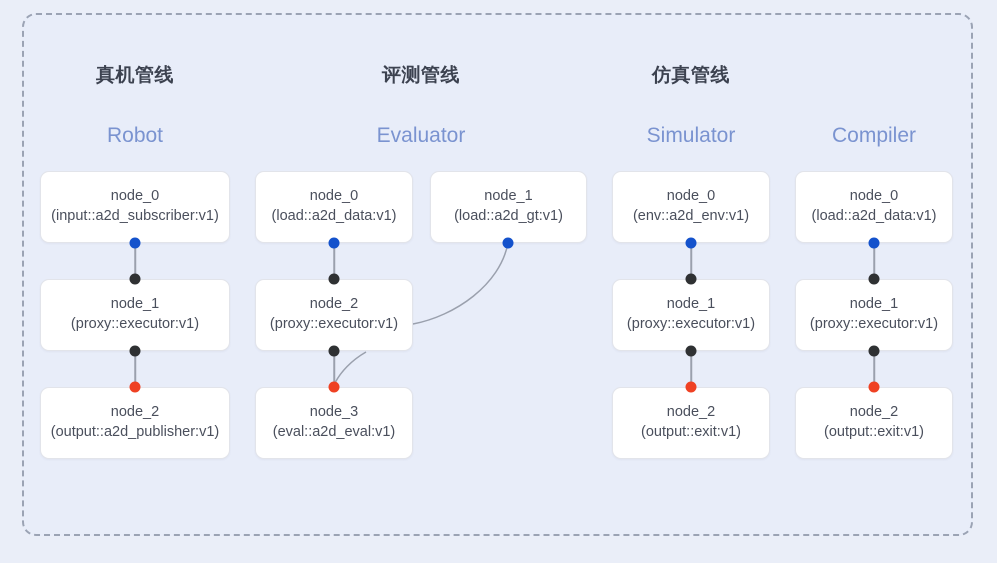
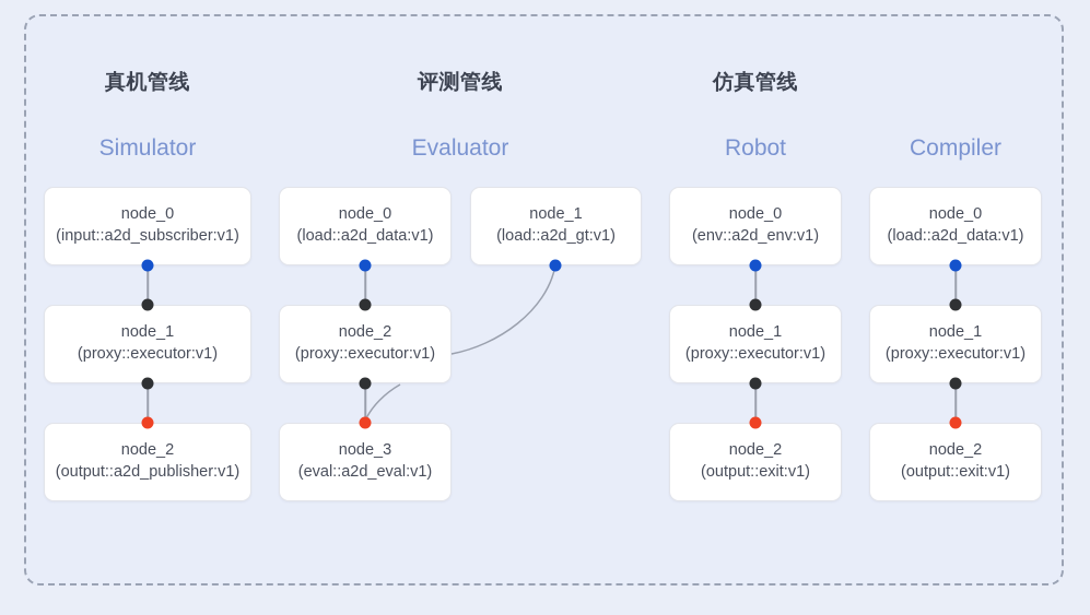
  真机管线
- Robot
+ Simulator
  node_0
  (input::a2d_subscriber:v1)
  node_1
  (proxy::executor:v1)
  node_2
  (output::a2d_publisher:v1)
  评测管线
  Evaluator
  node_0
  (load::a2d_data:v1)
  node_1
  (load::a2d_gt:v1)
  node_2
  (proxy::executor:v1)
  node_3
  (eval::a2d_eval:v1)
  仿真管线
- Simulator
+ Robot
  node_0
  (env::a2d_env:v1)
  node_1
  (proxy::executor:v1)
  node_2
  (output::exit:v1)
  Compiler
  node_0
  (load::a2d_data:v1)
  node_1
  (proxy::executor:v1)
  node_2
  (output::exit:v1)
